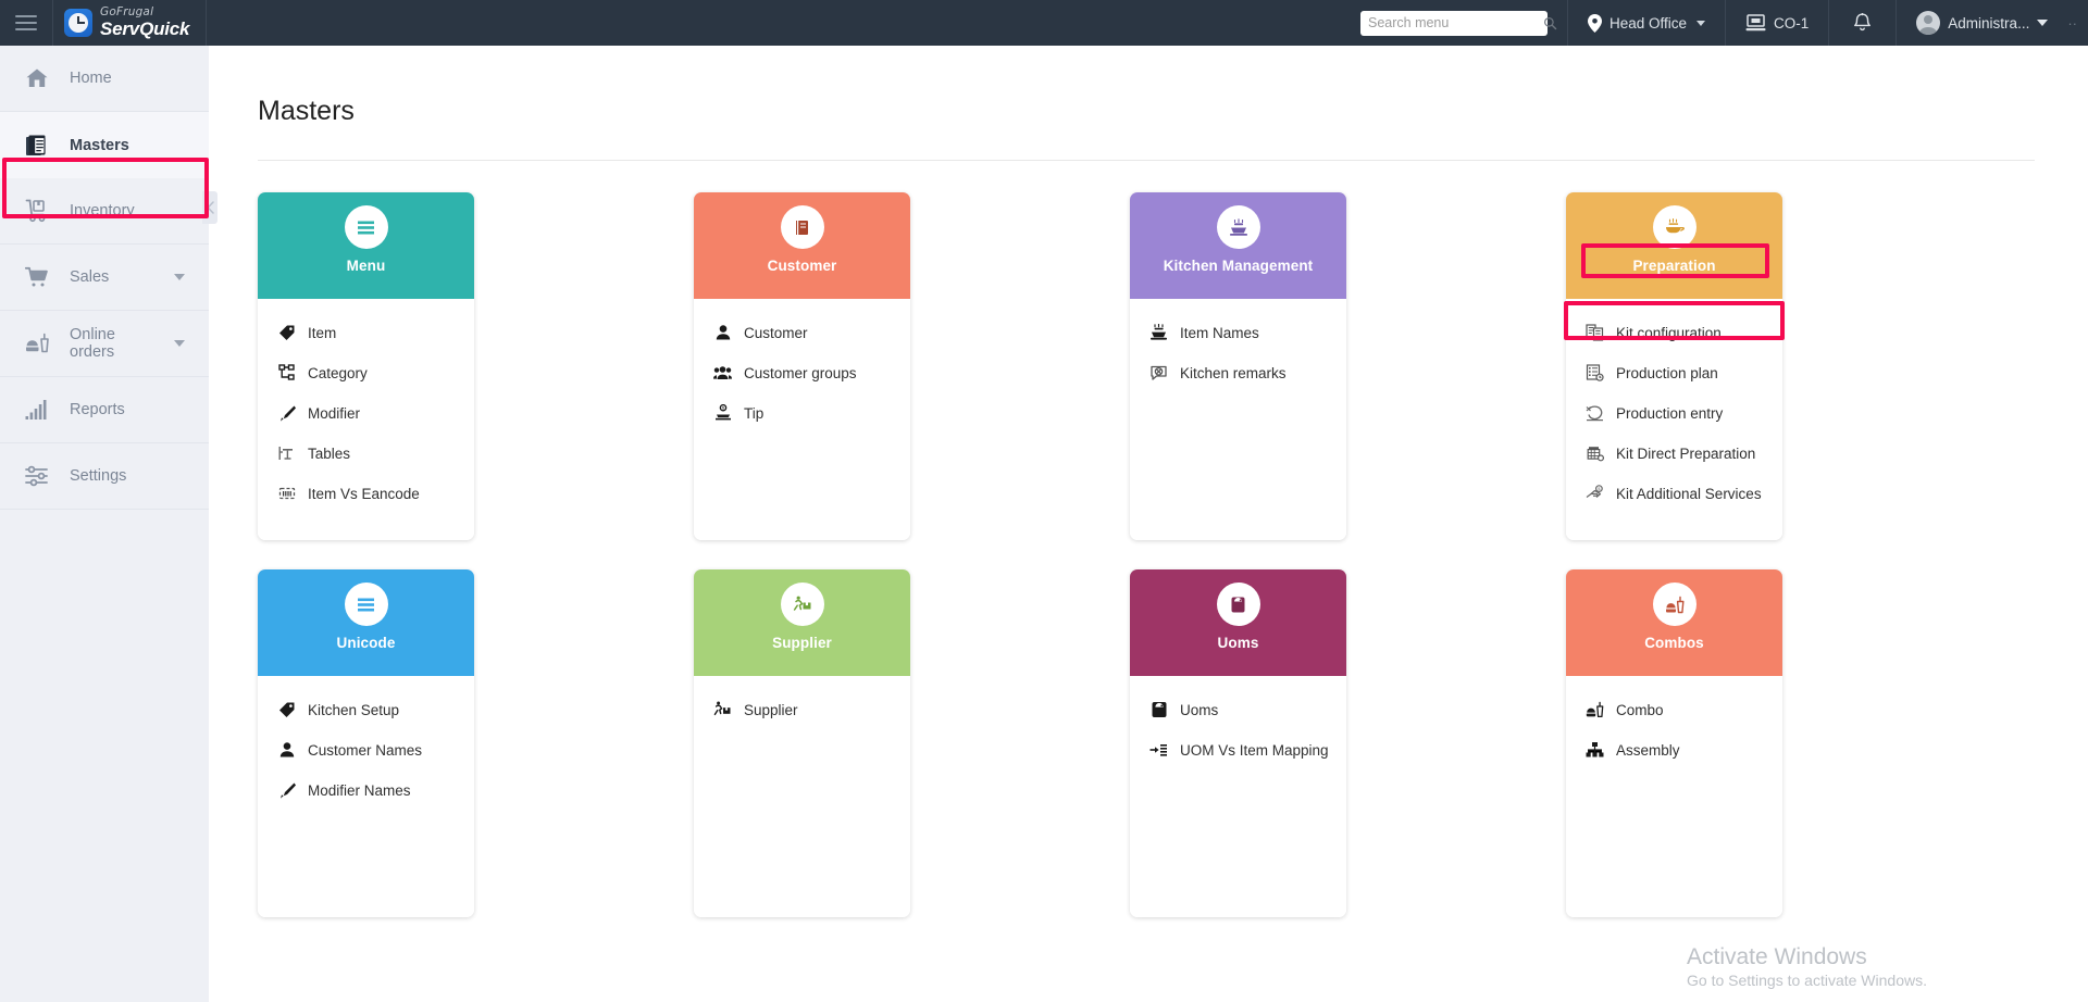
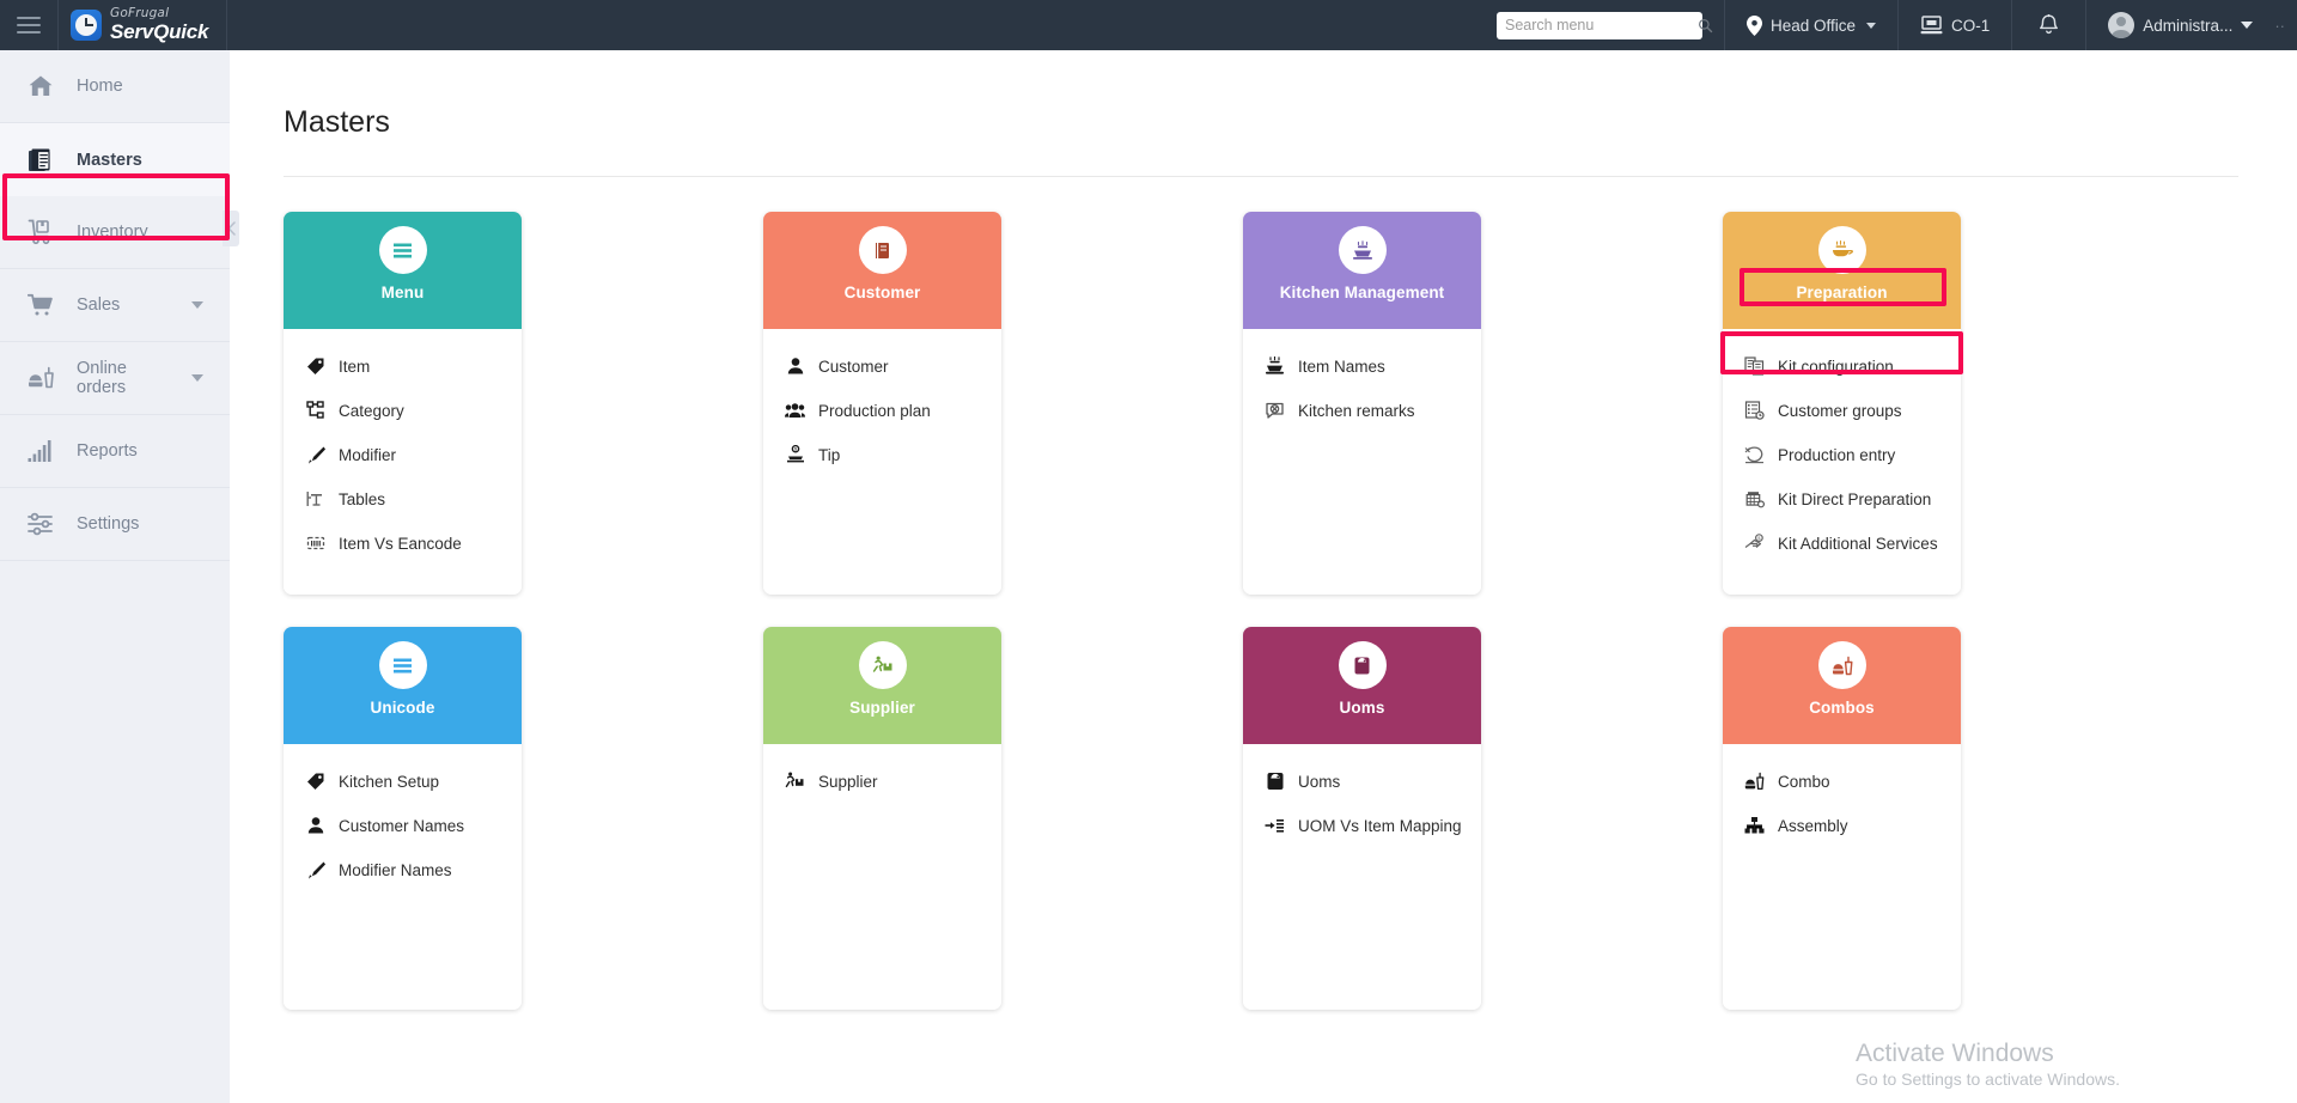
  GoFrugal
  ServQuick
  Search menu
  Head Office
  CO-1
  Administra...
  ··
  Home
  Masters
  Inventory
  Sales
  Online orders
  Reports
  Settings
  Masters
  Menu
  Item
  Category
  Modifier
  Tables
  Item Vs Eancode
  Customer
  Customer
- Customer groups
+ Production plan
  Tip
  Kitchen Management
  Item Names
  Kitchen remarks
  Preparation
  Kit configuration
- Production plan
+ Customer groups
  Production entry
  Kit Direct Preparation
  Kit Additional Services
  Unicode
  Kitchen Setup
  Customer Names
  Modifier Names
  Supplier
  Supplier
  Uoms
  Uoms
  UOM Vs Item Mapping
  Combos
  Combo
  Assembly
  Activate Windows
  Go to Settings to activate Windows.
